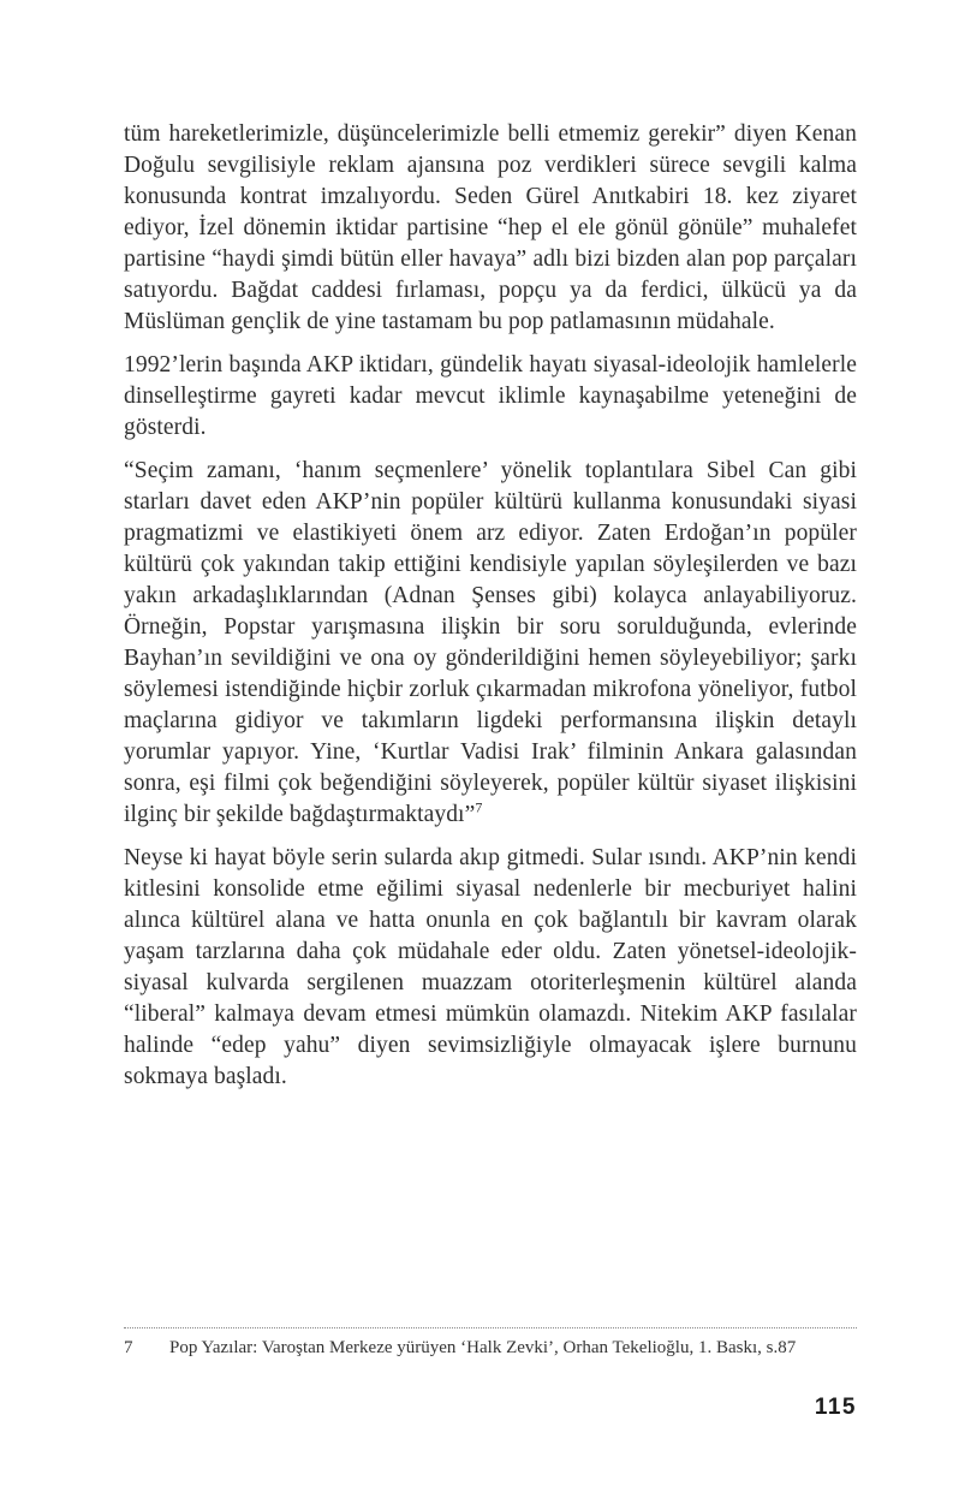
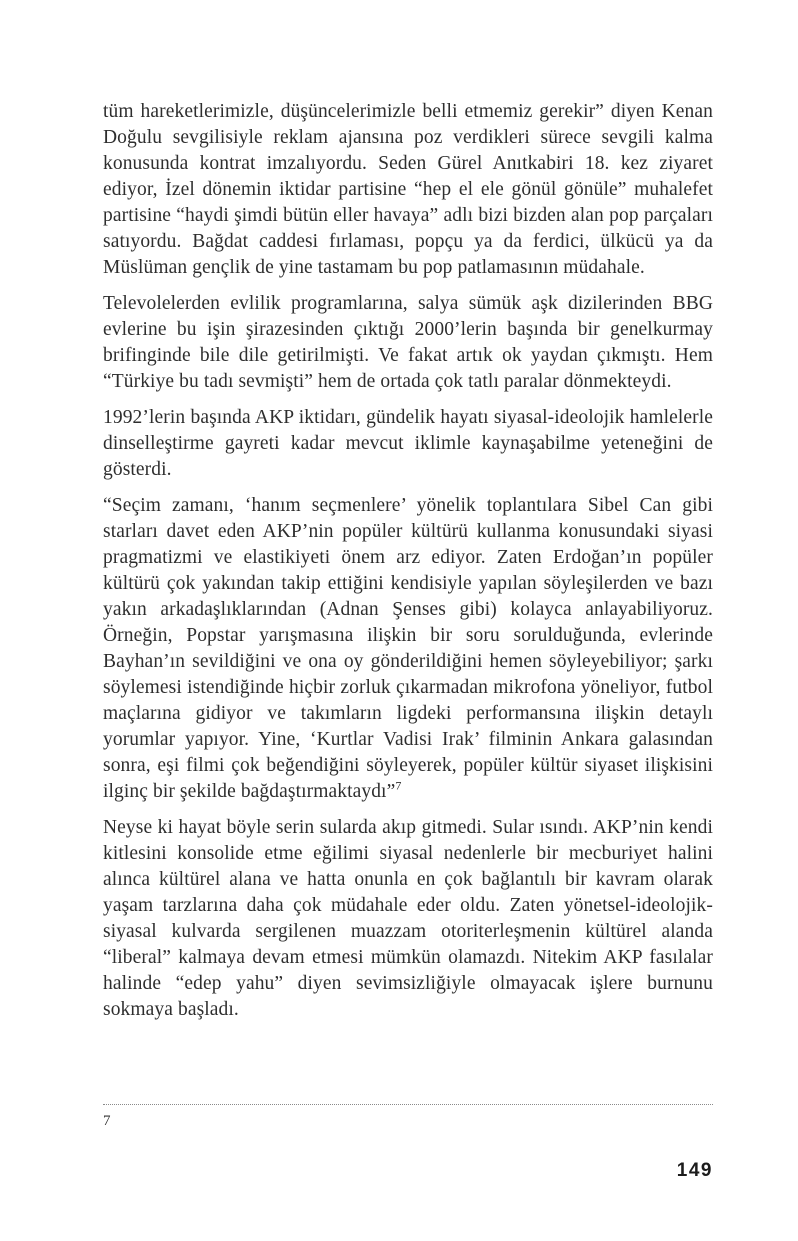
  tüm hareketlerimizle, düşüncelerimizle belli etmemiz gerekir” diyen Kenan Doğulu sevgilisiyle reklam ajansına poz verdikleri sürece sevgili kalma konusunda kontrat imzalıyordu. Seden Gürel Anıtkabiri 18. kez ziyaret ediyor, İzel dönemin iktidar partisine “hep el ele gönül gönüle” muhalefet partisine “haydi şimdi bütün eller havaya” adlı bizi bizden alan pop parçaları satıyordu. Bağdat caddesi fırlaması, popçu ya da ferdici, ülkücü ya da Müslüman gençlik de yine tastamam bu pop patlamasının müdahale.
+ Televolelerden evlilik programlarına, salya sümük aşk dizilerinden BBG evlerine bu işin şirazesinden çıktığı 2000’lerin başında bir genelkurmay brifinginde bile dile getirilmişti. Ve fakat artık ok yaydan çıkmıştı. Hem “Türkiye bu tadı sevmişti” hem de ortada çok tatlı paralar dönmekteydi.
  1992’lerin başında AKP iktidarı, gündelik hayatı siyasal-ideolojik hamlelerle dinselleştirme gayreti kadar mevcut iklimle kaynaşabilme yeteneğini de gösterdi.
  “Seçim zamanı, ‘hanım seçmenlere’ yönelik toplantılara Sibel Can gibi starları davet eden AKP’nin popüler kültürü kullanma konusundaki siyasi pragmatizmi ve elastikiyeti önem arz ediyor. Zaten Erdoğan’ın popüler kültürü çok yakından takip ettiğini kendisiyle yapılan söyleşilerden ve bazı yakın arkadaşlıklarından (Adnan Şenses gibi) kolayca anlayabiliyoruz. Örneğin, Popstar yarışmasına ilişkin bir soru sorulduğunda, evlerinde Bayhan’ın sevildiğini ve ona oy gönderildiğini hemen söyleyebiliyor; şarkı söylemesi istendiğinde hiçbir zorluk çıkarmadan mikrofona yöneliyor, futbol maçlarına gidiyor ve takımların ligdeki performansına ilişkin detaylı yorumlar yapıyor. Yine, ‘Kurtlar Vadisi Irak’ filminin Ankara galasından sonra, eşi filmi çok beğendiğini söyleyerek, popüler kültür siyaset ilişkisini ilginç bir şekilde bağdaştırmaktaydı”7
  Neyse ki hayat böyle serin sularda akıp gitmedi. Sular ısındı. AKP’nin kendi kitlesini konsolide etme eğilimi siyasal nedenlerle bir mecburiyet halini alınca kültürel alana ve hatta onunla en çok bağlantılı bir kavram olarak yaşam tarzlarına daha çok müdahale eder oldu. Zaten yönetsel-ideolojik-siyasal kulvarda sergilenen muazzam otoriterleşmenin kültürel alanda “liberal” kalmaya devam etmesi mümkün olamazdı. Nitekim AKP fasılalar halinde “edep yahu” diyen sevimsizliğiyle olmayacak işlere burnunu sokmaya başladı.
  7
- Pop Yazılar: Varoştan Merkeze yürüyen ‘Halk Zevki’, Orhan Tekelioğlu, 1. Baskı, s.87
- 115
+ 149
